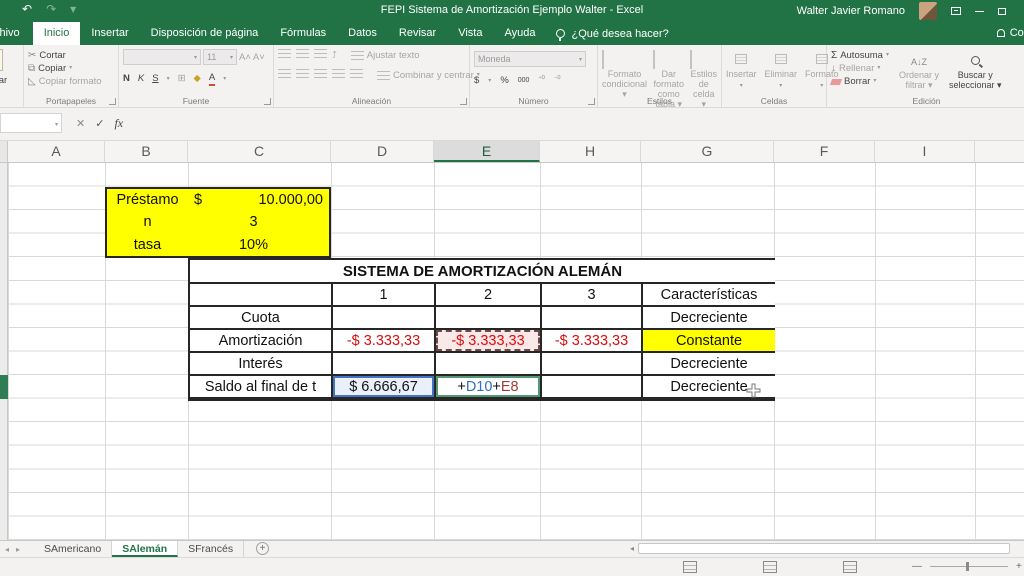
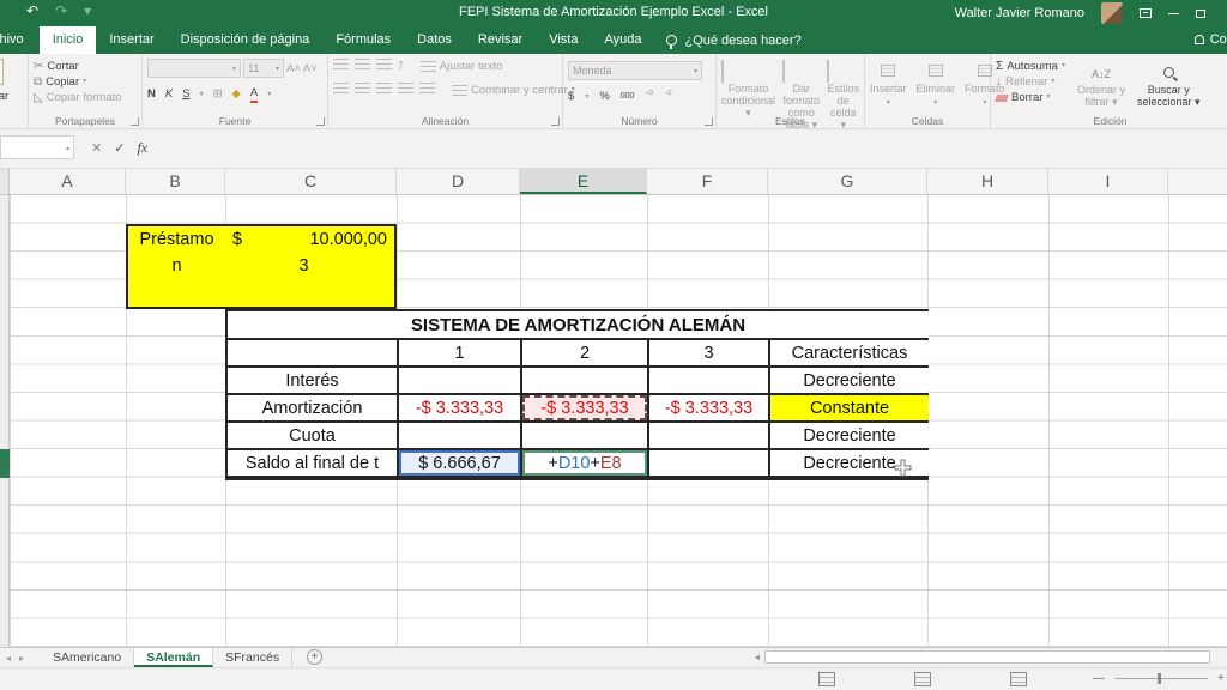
  ↶
  ↷
  ▾
- FEPI Sistema de Amortización Ejemplo Walter - Excel
+ FEPI Sistema de Amortización Ejemplo Excel - Excel
  Walter Javier Romano
  Inicio
  Insertar
  Disposición de página
  Fórmulas
  Datos
  Revisar
  Vista
  Ayuda
  ¿Qué desea hacer?
  ✂
  Cortar
  ⧉
  Copiar
  ◺
  Copiar formato
  Portapapeles
  11
  A˄
  A˅
  N
  K
  S
  ⊞
  ◆
  A
  Fuente
  ⤴
  Ajustar texto
  Combinar y centrar
  Alineación
  Moneda
  $
  %
  ⁺⁰
  ⁻⁰
  Número
  Formato
  condicional ▾
  Dar formato
  como tabla ▾
  Estilos de
  celda ▾
  Estilos
  Insertar
  Eliminar
  Formato
  Celdas
  Σ
  Autosuma
  ↓
  Rellenar
  Borrar
  A↓Z
  Ordenar y
  filtrar ▾
  Buscar y
  seleccionar ▾
  Edición
  ✕
  ✓
  fx
  A
  B
  C
  D
  E
- H
+ F
  G
- F
+ H
  I
  Préstamo
  $
  10.000,00
  n
  3
- tasa
- 10%
  SISTEMA DE AMORTIZACIÓN ALEMÁN
  1
  2
  3
  Características
- Cuota
+ Interés
  Decreciente
  Amortización
  -$ 3.333,33
  -$ 3.333,33
  -$ 3.333,33
  Constante
- Interés
+ Cuota
  Decreciente
  Saldo al final de t
  $ 6.666,67
  +
  D10
  +
  E8
  Decreciente
  ◂
  ▸
  SAmericano
  SAlemán
  SFrancés
  +
  ◂
  —
  +
